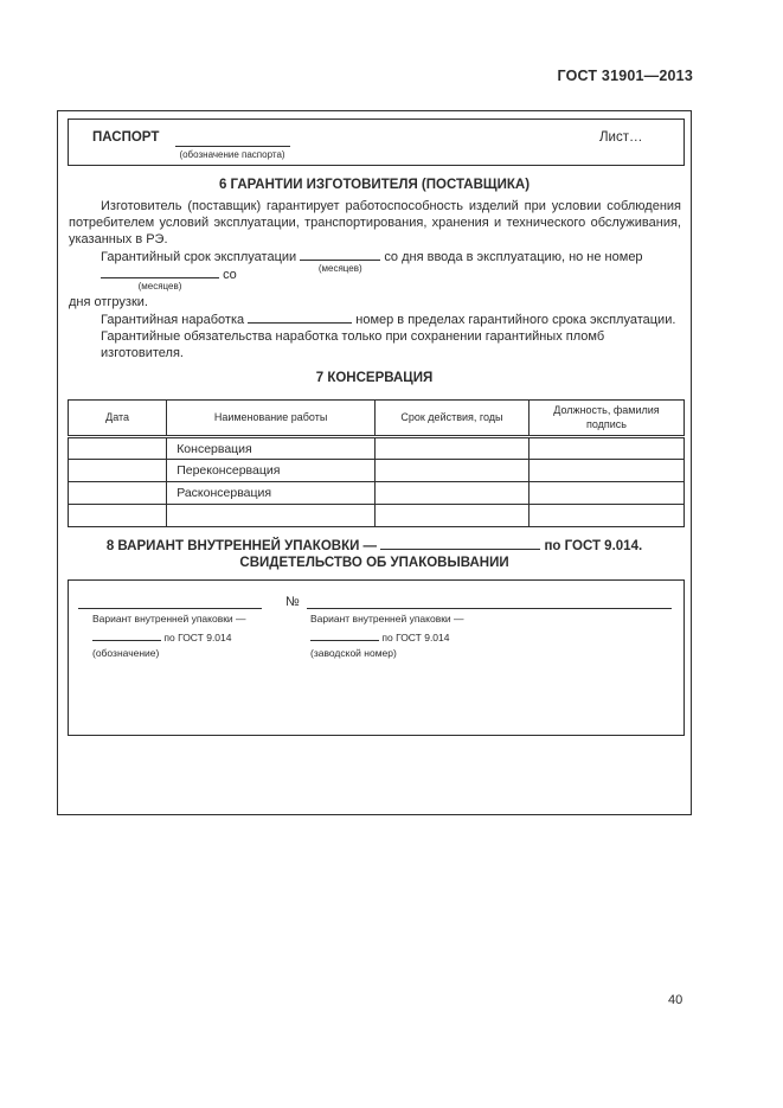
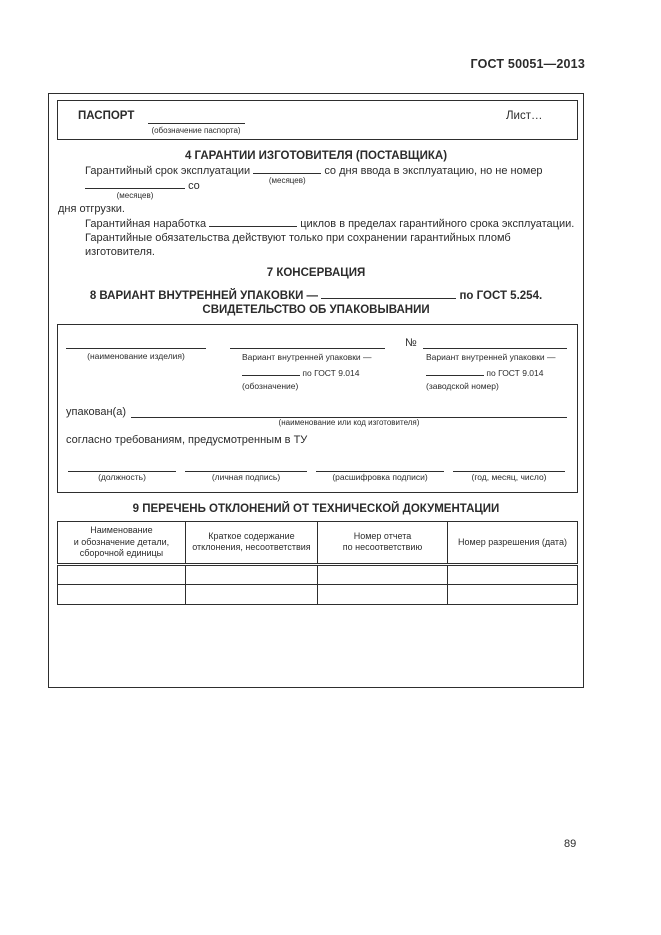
- ГОСТ 31901—2013
+ ГОСТ 50051—2013
  ПАСПОРТ
  (обозначение паспорта)
  Лист…
- 6 ГАРАНТИИ ИЗГОТОВИТЕЛЯ (ПОСТАВЩИКА)
+ 4 ГАРАНТИИ ИЗГОТОВИТЕЛЯ (ПОСТАВЩИКА)
- Изготовитель (поставщик) гарантирует работоспособность изделий при условии соблюдения потребителем условий эксплуатации, транспортирования, хранения и технического обслуживания, указанных в РЭ.
  Гарантийный срок эксплуатации
  (месяцев)
  со дня ввода в эксплуатацию, но не номер
  (месяцев)
  со
  дня отгрузки.
- Гарантийная наработка номер в пределах гарантийного срока эксплуатации.
+ Гарантийная наработка циклов в пределах гарантийного срока эксплуатации.
- Гарантийные обязательства наработка только при сохранении гарантийных пломб изготовителя.
+ Гарантийные обязательства действуют только при сохранении гарантийных пломб изготовителя.
  7 КОНСЕРВАЦИЯ
- Дата	Наименование работы	Срок действия, годы	Должность, фамилия подпись
- 	Консервация
- 	Переконсервация
- 	Расконсервация
- 8 ВАРИАНТ ВНУТРЕННЕЙ УПАКОВКИ — по ГОСТ 9.014.
+ 8 ВАРИАНТ ВНУТРЕННЕЙ УПАКОВКИ — по ГОСТ 5.254.
  СВИДЕТЕЛЬСТВО ОБ УПАКОВЫВАНИИ
+ (наименование изделия)
  Вариант внутренней упаковки —
  по ГОСТ 9.014
  (обозначение)
  №
  Вариант внутренней упаковки —
  по ГОСТ 9.014
  (заводской номер)
+ упакован(а)
+ (наименование или код изготовителя)
+ согласно требованиям, предусмотренным в ТУ
+ (должность)
+ (личная подпись)
+ (расшифровка подписи)
+ (год, месяц, число)
+ 9 ПЕРЕЧЕНЬ ОТКЛОНЕНИЙ ОТ ТЕХНИЧЕСКОЙ ДОКУМЕНТАЦИИ
+ Наименование и обозначение детали, сборочной единицы	Краткое содержание отклонения, несоответствия	Номер отчета по несоответствию	Номер разрешения (дата)
- 40
+ 89
